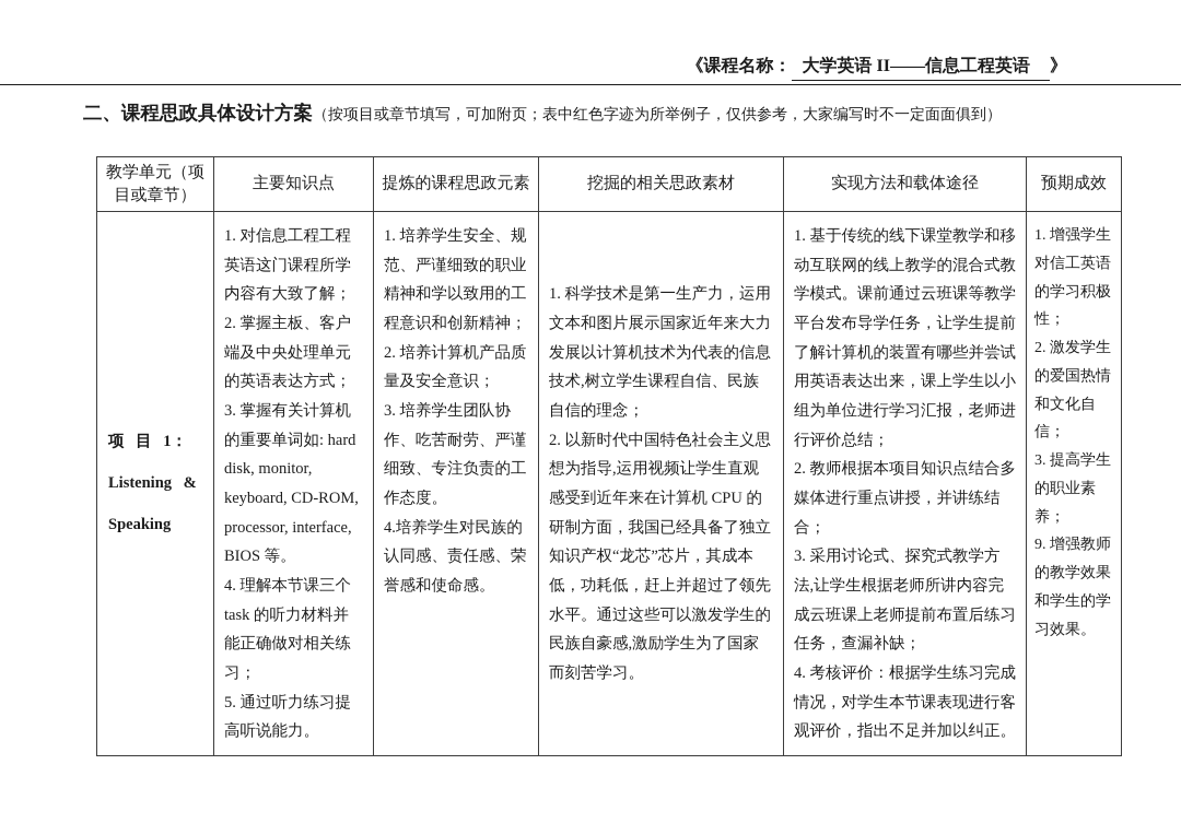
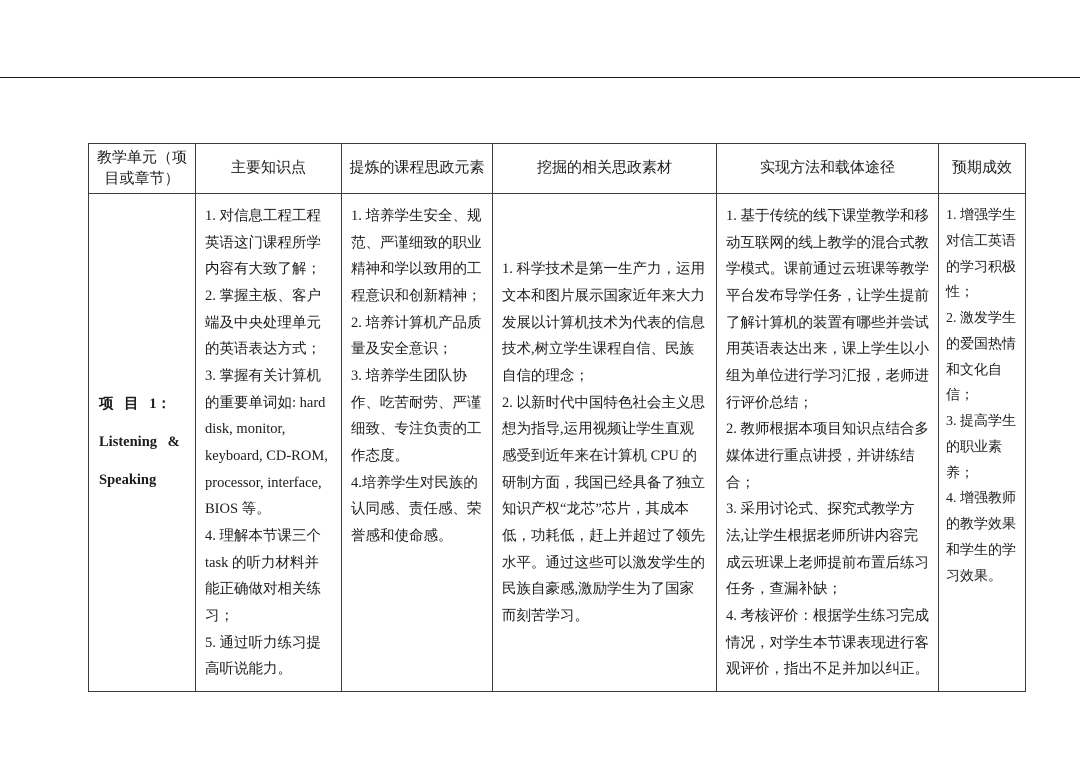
- 《课程名称： 大学英语 II——信息工程英语 》
- 二、课程思政具体设计方案（按项目或章节填写，可加附页；表中红色字迹为所举例子，仅供参考，大家编写时不一定面面俱到）
  教学单元（项目或章节）	主要知识点	提炼的课程思政元素	挖掘的相关思政素材	实现方法和载体途径	预期成效
- 项 目 1： Listening & Speaking	1. 对信息工程工程英语这门课程所学内容有大致了解； 2. 掌握主板、客户端及中央处理单元的英语表达方式； 3. 掌握有关计算机的重要单词如: hard disk, monitor, keyboard, CD-ROM, processor, interface, BIOS 等。 4. 理解本节课三个 task 的听力材料并能正确做对相关练习； 5. 通过听力练习提高听说能力。	1. 培养学生安全、规范、严谨细致的职业精神和学以致用的工程意识和创新精神； 2. 培养计算机产品质量及安全意识； 3. 培养学生团队协作、吃苦耐劳、严谨细致、专注负责的工作态度。 4.培养学生对民族的认同感、责任感、荣誉感和使命感。	1. 科学技术是第一生产力，运用文本和图片展示国家近年来大力发展以计算机技术为代表的信息技术,树立学生课程自信、民族自信的理念； 2. 以新时代中国特色社会主义思想为指导,运用视频让学生直观感受到近年来在计算机 CPU 的研制方面，我国已经具备了独立知识产权“龙芯”芯片，其成本低，功耗低，赶上并超过了领先水平。通过这些可以激发学生的民族自豪感,激励学生为了国家而刻苦学习。	1. 基于传统的线下课堂教学和移动互联网的线上教学的混合式教学模式。课前通过云班课等教学平台发布导学任务，让学生提前了解计算机的装置有哪些并尝试用英语表达出来，课上学生以小组为单位进行学习汇报，老师进行评价总结； 2. 教师根据本项目知识点结合多媒体进行重点讲授，并讲练结合； 3. 采用讨论式、探究式教学方法,让学生根据老师所讲内容完成云班课上老师提前布置后练习任务，查漏补缺； 4. 考核评价：根据学生练习完成情况，对学生本节课表现进行客观评价，指出不足并加以纠正。	1. 增强学生对信工英语的学习积极性； 2. 激发学生的爱国热情和文化自信； 3. 提高学生的职业素养； 9. 增强教师的教学效果和学生的学习效果。
+ 项 目 1： Listening & Speaking	1. 对信息工程工程英语这门课程所学内容有大致了解； 2. 掌握主板、客户端及中央处理单元的英语表达方式； 3. 掌握有关计算机的重要单词如: hard disk, monitor, keyboard, CD-ROM, processor, interface, BIOS 等。 4. 理解本节课三个 task 的听力材料并能正确做对相关练习； 5. 通过听力练习提高听说能力。	1. 培养学生安全、规范、严谨细致的职业精神和学以致用的工程意识和创新精神； 2. 培养计算机产品质量及安全意识； 3. 培养学生团队协作、吃苦耐劳、严谨细致、专注负责的工作态度。 4.培养学生对民族的认同感、责任感、荣誉感和使命感。	1. 科学技术是第一生产力，运用文本和图片展示国家近年来大力发展以计算机技术为代表的信息技术,树立学生课程自信、民族自信的理念； 2. 以新时代中国特色社会主义思想为指导,运用视频让学生直观感受到近年来在计算机 CPU 的研制方面，我国已经具备了独立知识产权“龙芯”芯片，其成本低，功耗低，赶上并超过了领先水平。通过这些可以激发学生的民族自豪感,激励学生为了国家而刻苦学习。	1. 基于传统的线下课堂教学和移动互联网的线上教学的混合式教学模式。课前通过云班课等教学平台发布导学任务，让学生提前了解计算机的装置有哪些并尝试用英语表达出来，课上学生以小组为单位进行学习汇报，老师进行评价总结； 2. 教师根据本项目知识点结合多媒体进行重点讲授，并讲练结合； 3. 采用讨论式、探究式教学方法,让学生根据老师所讲内容完成云班课上老师提前布置后练习任务，查漏补缺； 4. 考核评价：根据学生练习完成情况，对学生本节课表现进行客观评价，指出不足并加以纠正。	1. 增强学生对信工英语的学习积极性； 2. 激发学生的爱国热情和文化自信； 3. 提高学生的职业素养； 4. 增强教师的教学效果和学生的学习效果。
